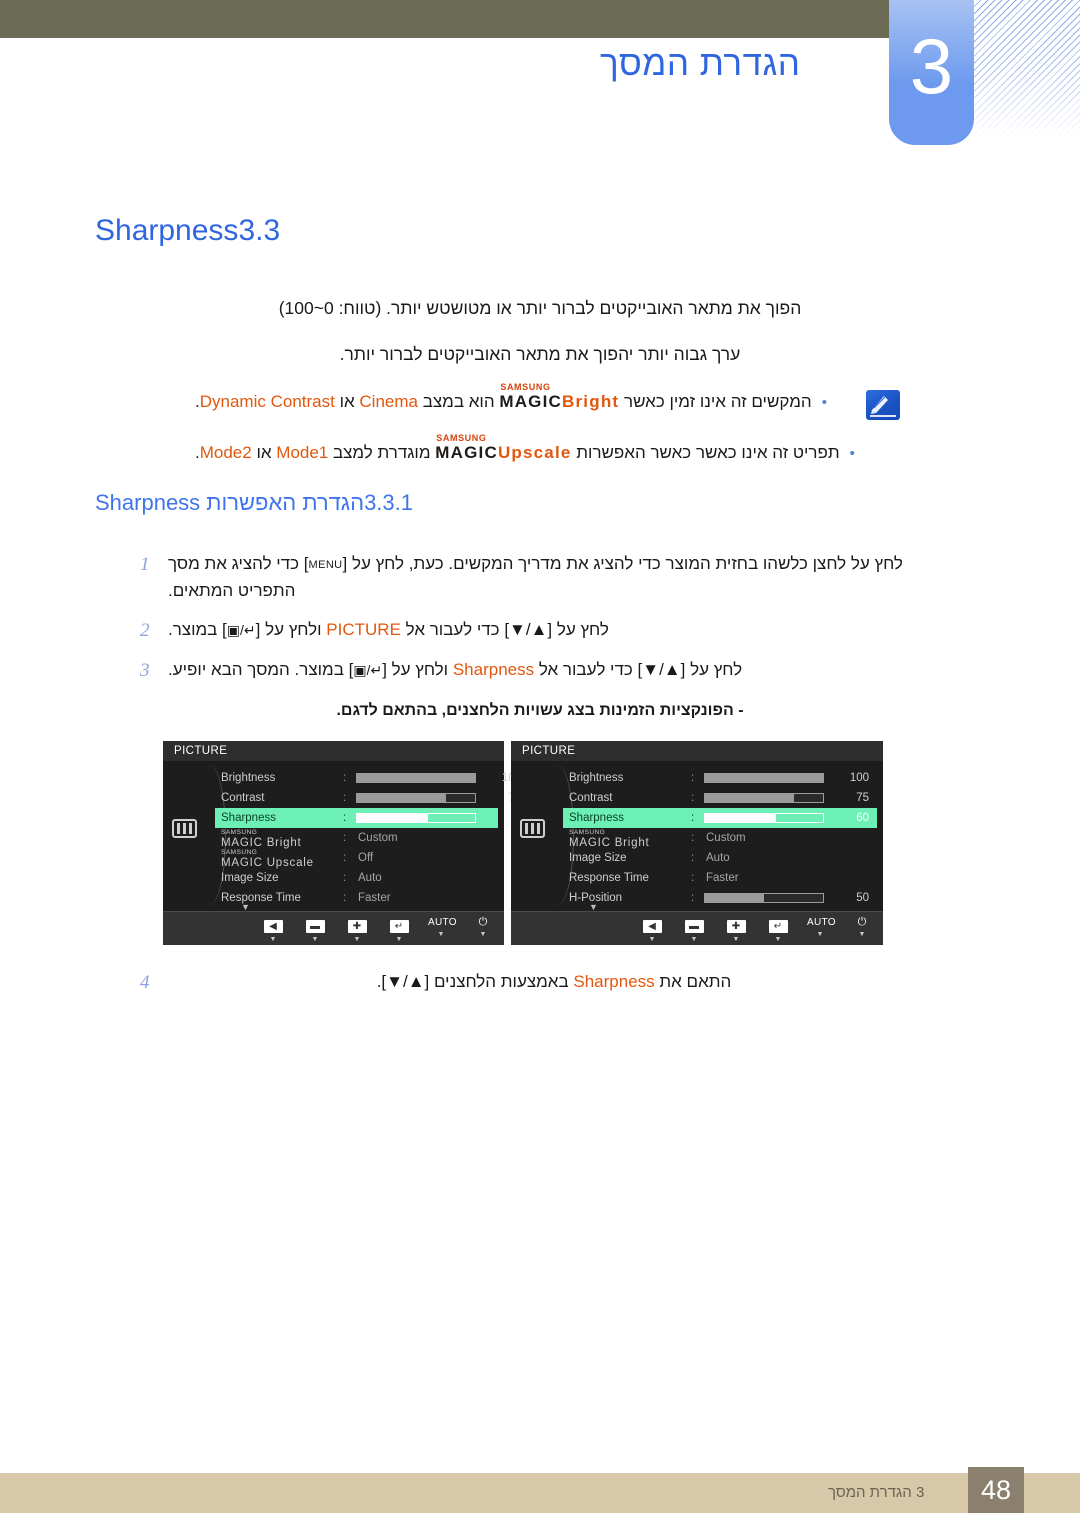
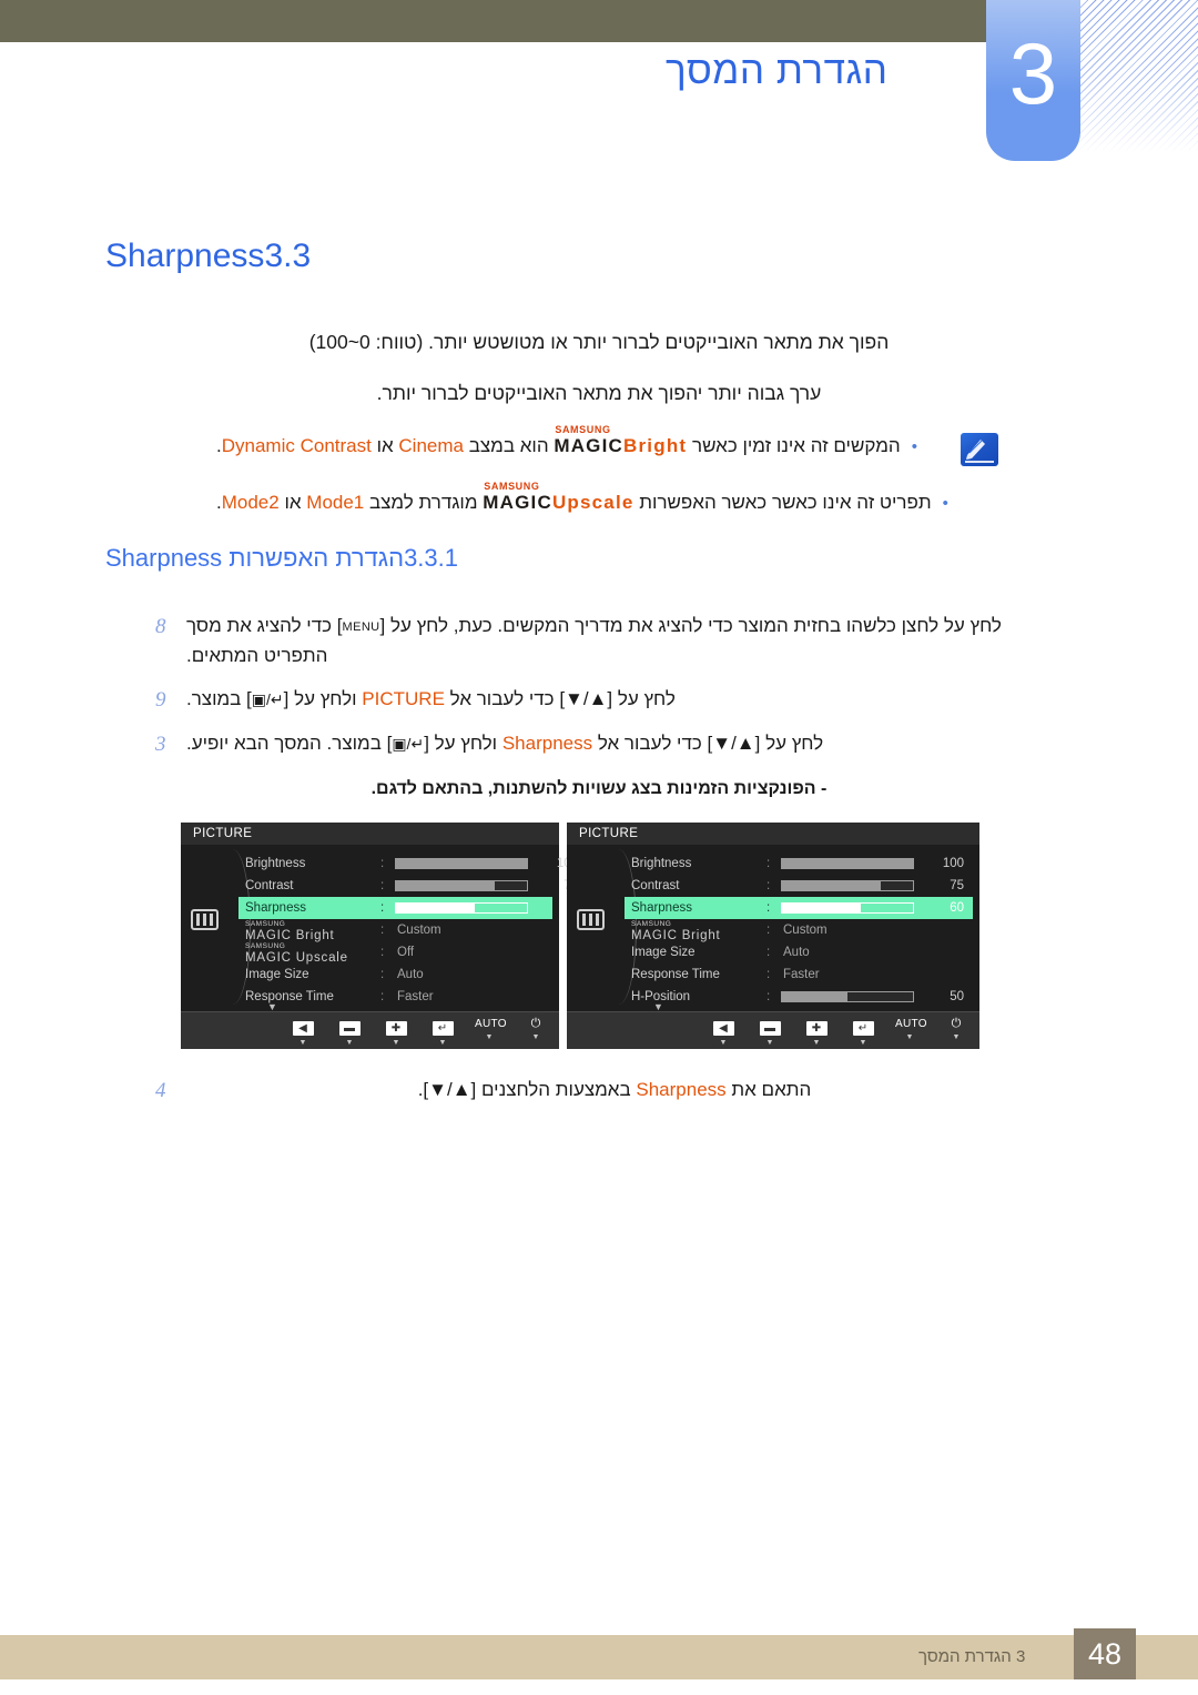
  3
  הגדרת המסך
  3.3Sharpness
  הפוך את מתאר האובייקטים לברור יותר או מטושטש יותר. (טווח: 0~100)
  ערך גבוה יותר יהפוך את מתאר האובייקטים לברור יותר.
  •המקשים זה אינו זמין כאשר
  SAMSUNG
  MAGICBright הוא במצב Cinema או Dynamic Contrast.
  •תפריט זה אינו כאשר כאשר האפשרות
  SAMSUNG
  MAGICUpscale מוגדרת למצב Mode1 או Mode2.
  3.3.1הגדרת האפשרות Sharpness
- 1
+ 8
  לחץ על לחצן כלשהו בחזית המוצר כדי להציג את מדריך המקשים. כעת, לחץ על [MENU] כדי להציג את מסך התפריט המתאים.
- 2
+ 9
  לחץ על [▲/▼] כדי לעבור אל PICTURE ולחץ על [▣/↵] במוצר.
  3
  לחץ על [▲/▼] כדי לעבור אל Sharpness ולחץ על [▣/↵] במוצר. המסך הבא יופיע.
- - הפונקציות הזמינות בצג עשויות הלחצנים, בהתאם לדגם.
+ - הפונקציות הזמינות בצג עשויות להשתנות, בהתאם לדגם.
  PICTURE
  Brightness
  :
  Contrast
  :
  Sharpness
  :
  MAGIC Bright
  :
  Custom
  MAGIC Upscale
  :
  Off
  Image Size
  :
  Auto
  Response Time
  :
  Faster
  ▼
  ◀
  ▬
  ✚
  ↵
  AUTO
  ⏻
  PICTURE
  Brightness
  :
  100
  Contrast
  :
  75
  Sharpness
  :
  60
  MAGIC Bright
  :
  Custom
  Image Size
  :
  Auto
  Response Time
  :
  Faster
  H-Position
  :
  50
  ▼
  ◀
  ▬
  ✚
  ↵
  AUTO
  ⏻
  4
  התאם את Sharpness באמצעות הלחצנים [▲/▼].
  3 הגדרת המסך
  48
